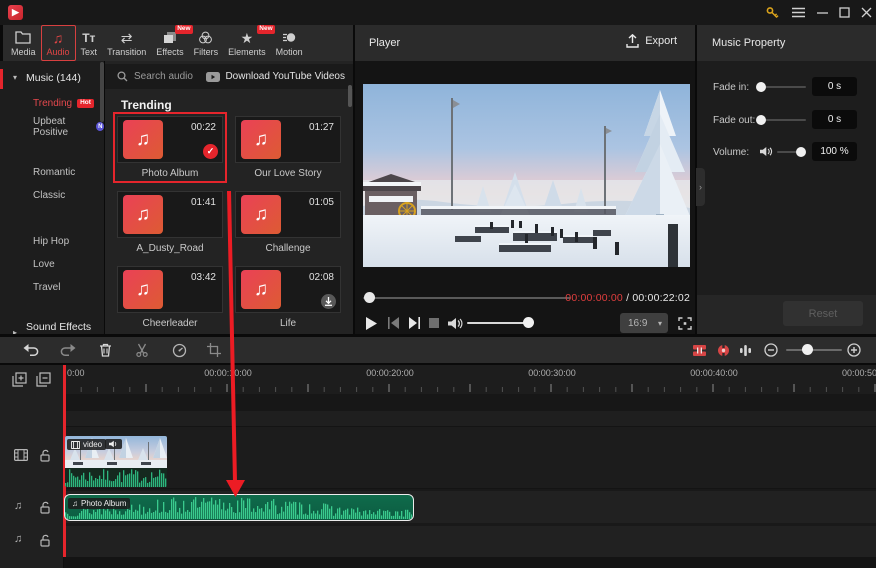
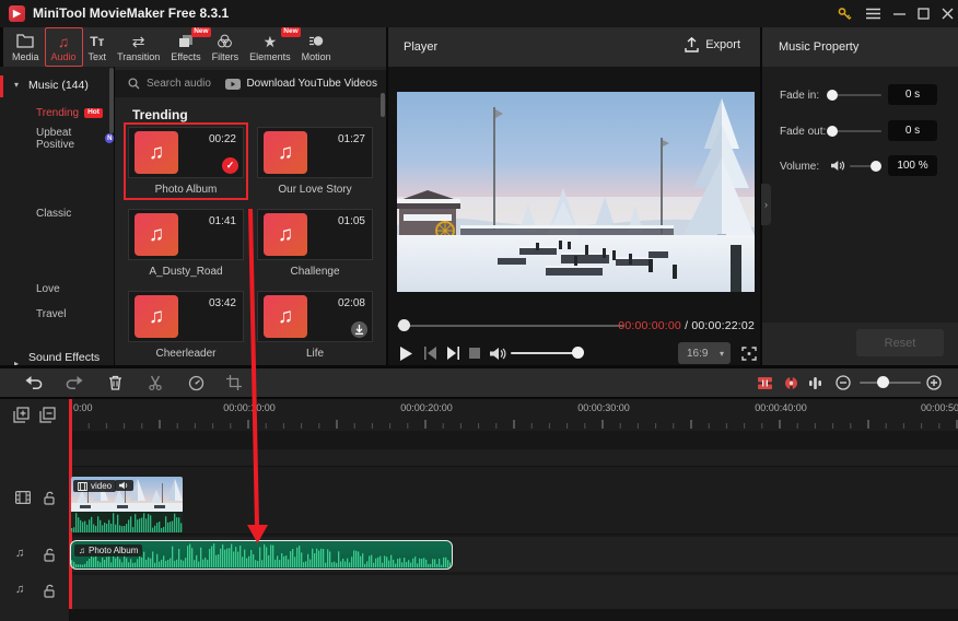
  ▶
+ MiniTool MovieMaker Free 8.3.1
  Media
  ♫
  Audio
  Tᴛ
  Text
  ⇄
  Transition
  Effects
  Filters
  ★
  Elements
  Motion
  Player
  Export
  Music Property
  ▾
  Music (144)
  Trending
  Upbeat Positive
- Romantic
  Classic
- Hip Hop
  Love
  Travel
  ▸
  Sound Effects
  Search audio
  Download YouTube Videos
  Trending
  ♫
  00:22
  ✓
  Photo Album
  ♫
  01:27
  Our Love Story
  ♫
  01:41
  A_Dusty_Road
  ♫
  01:05
  Challenge
  ♫
  03:42
  Cheerleader
  ♫
  02:08
  Life
  00:00:00:00 / 00:00:22:02
  16:9
  ▾
  Fade in:
  0 s
  Fade out:
  0 s
  Volume:
  100 %
  ›
  Reset
  0:00
  00:00:0:00
  00:00:20:00
  00:00:30:00
  00:00:40:00
  00:00:50
  ♫
  ♫
  video
  ♫
  Photo Album
